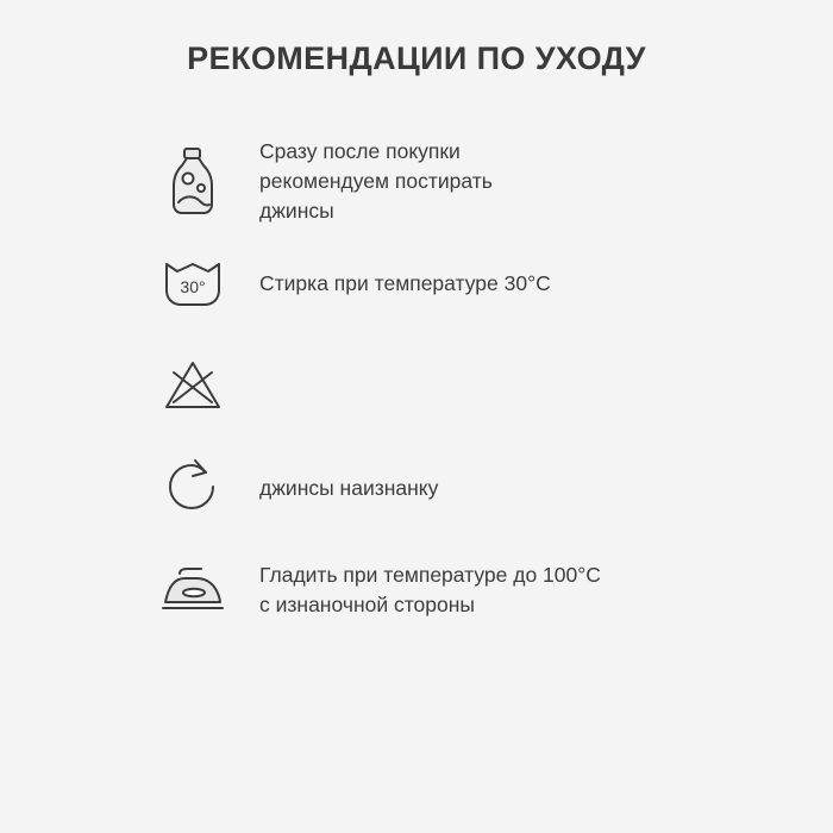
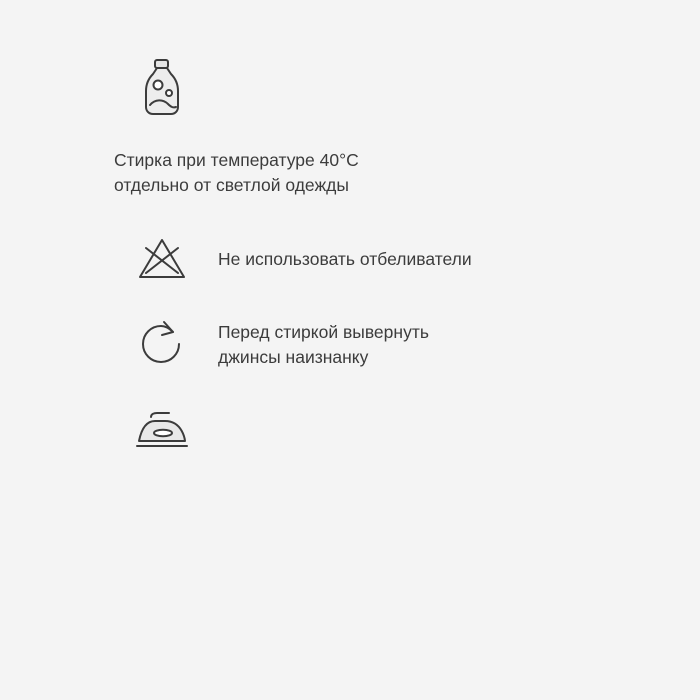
- РЕКОМЕНДАЦИИ ПО УХОДУ
- Сразу после покупки
- рекомендуем постирать
- джинсы
- 30°
- Стирка при температуре 30°С
+ Стирка при температуре 40°С
+ отдельно от светлой одежды
+ Не использовать отбеливатели
+ Перед стиркой вывернуть
  джинсы наизнанку
- Гладить при температуре до 100°С
- с изнаночной стороны
